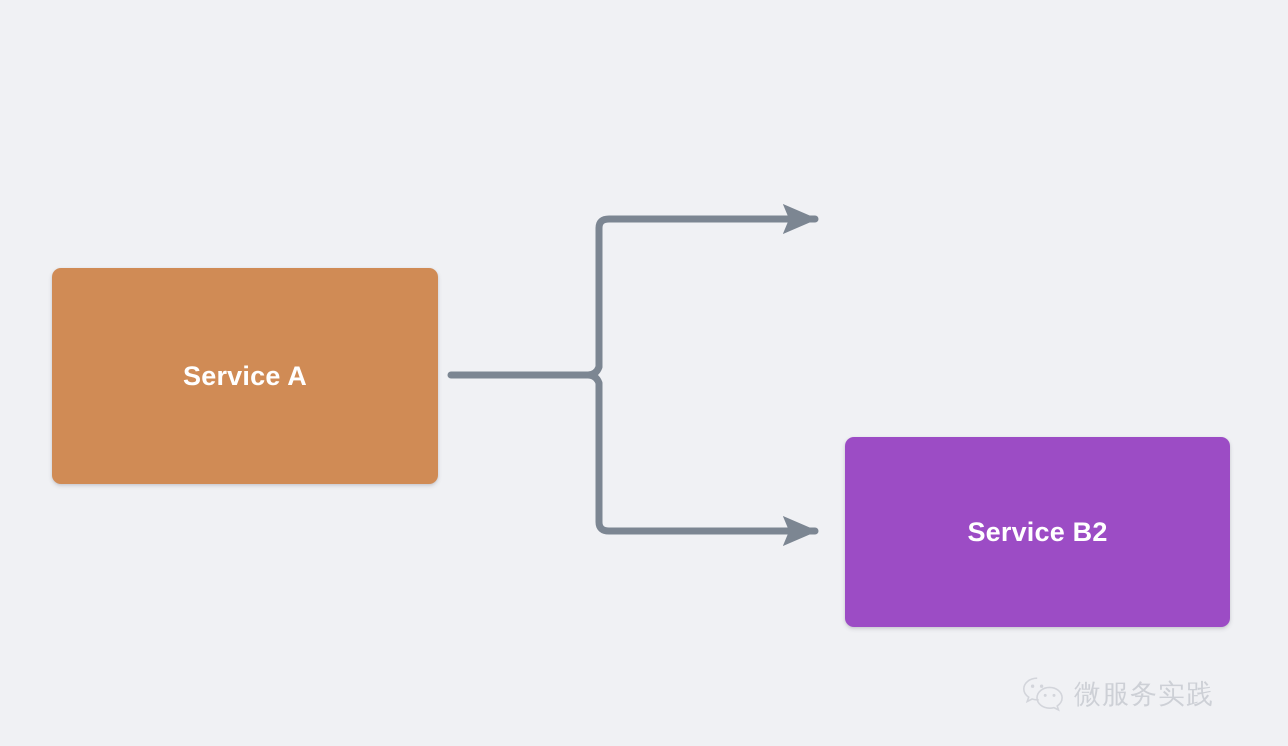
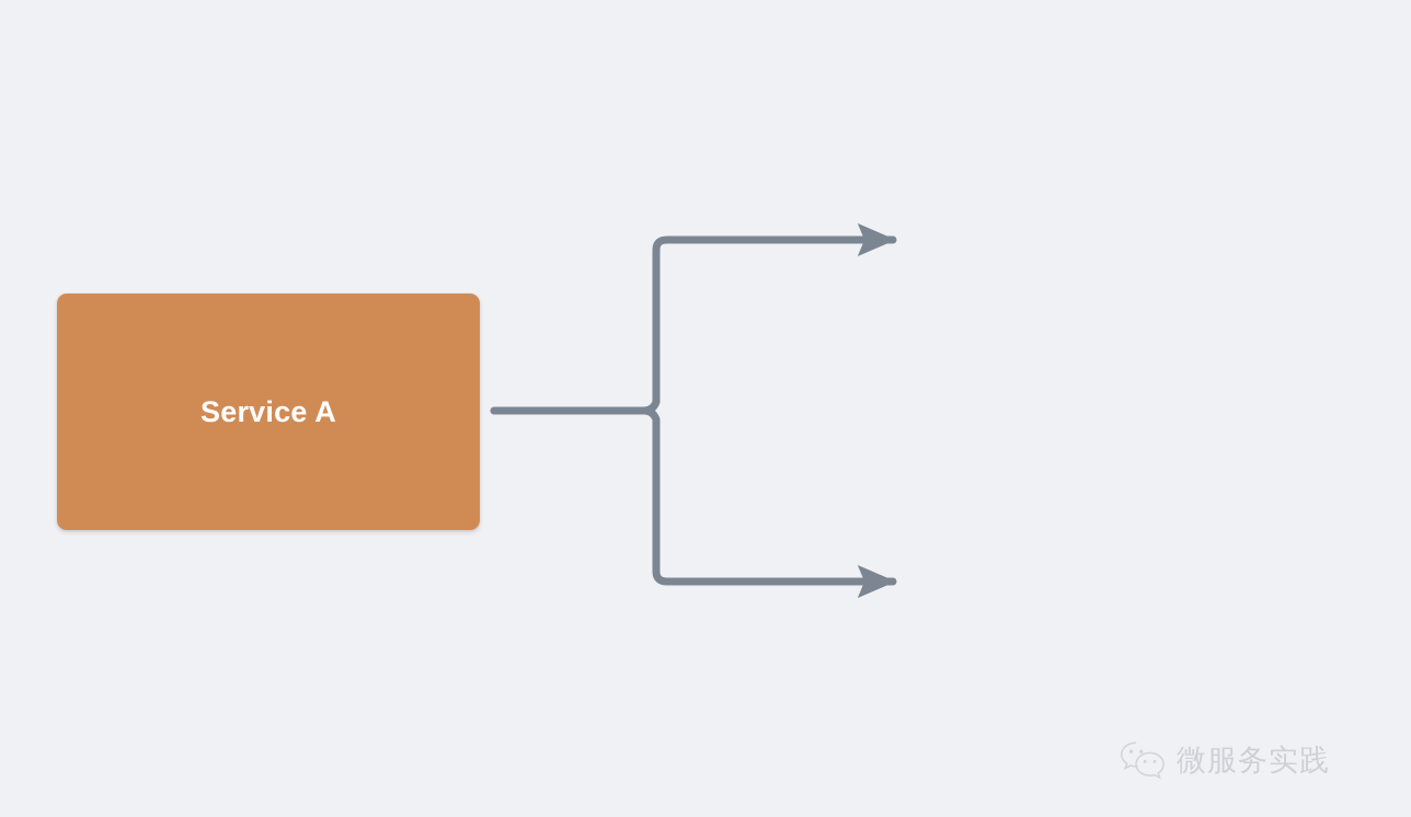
  Service A
- Service B2
  微服务实践
